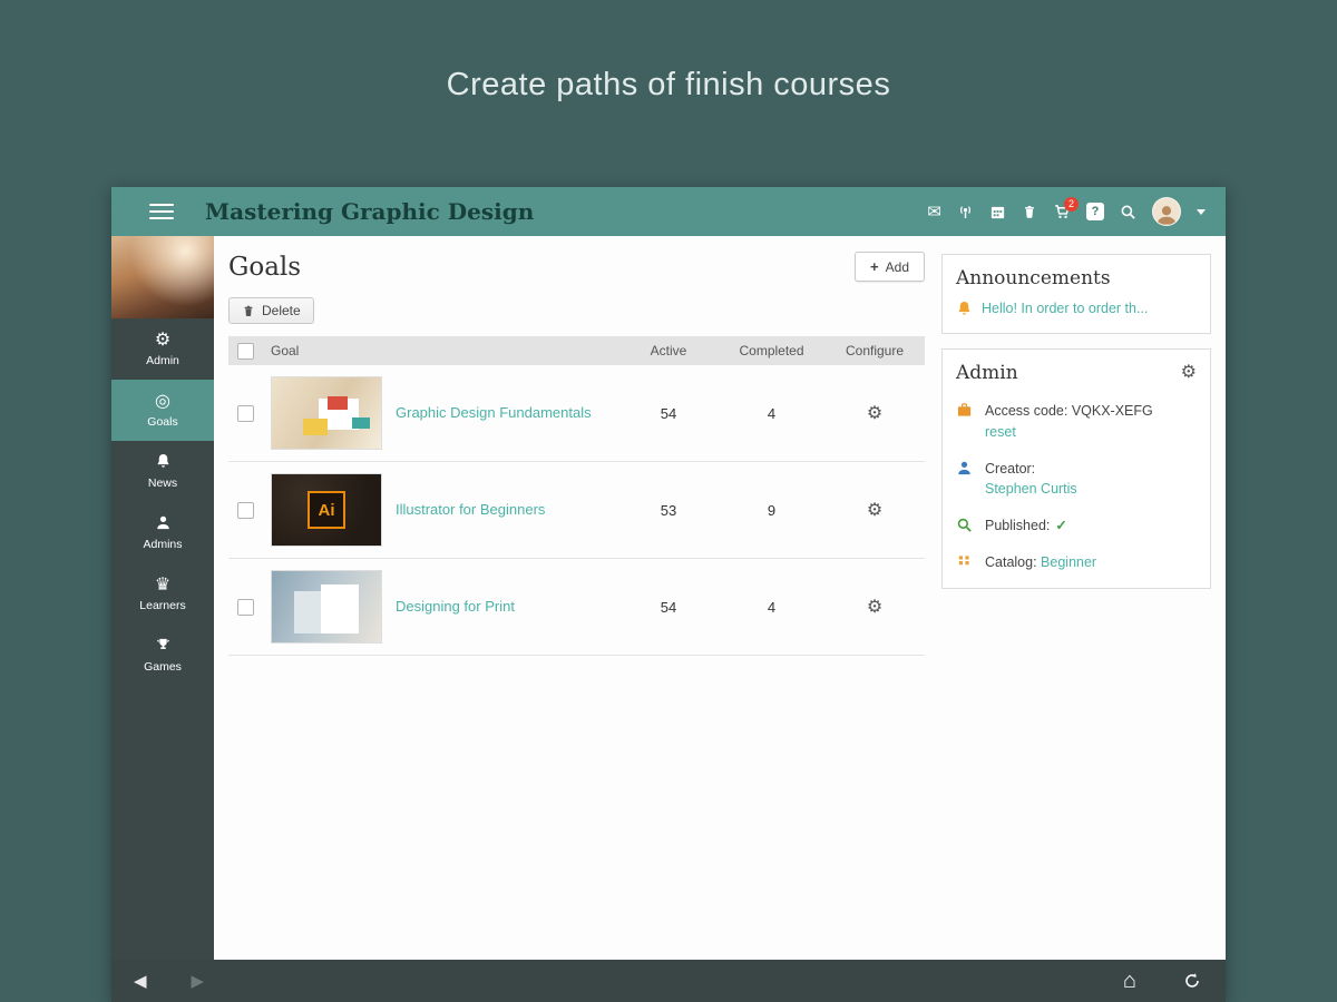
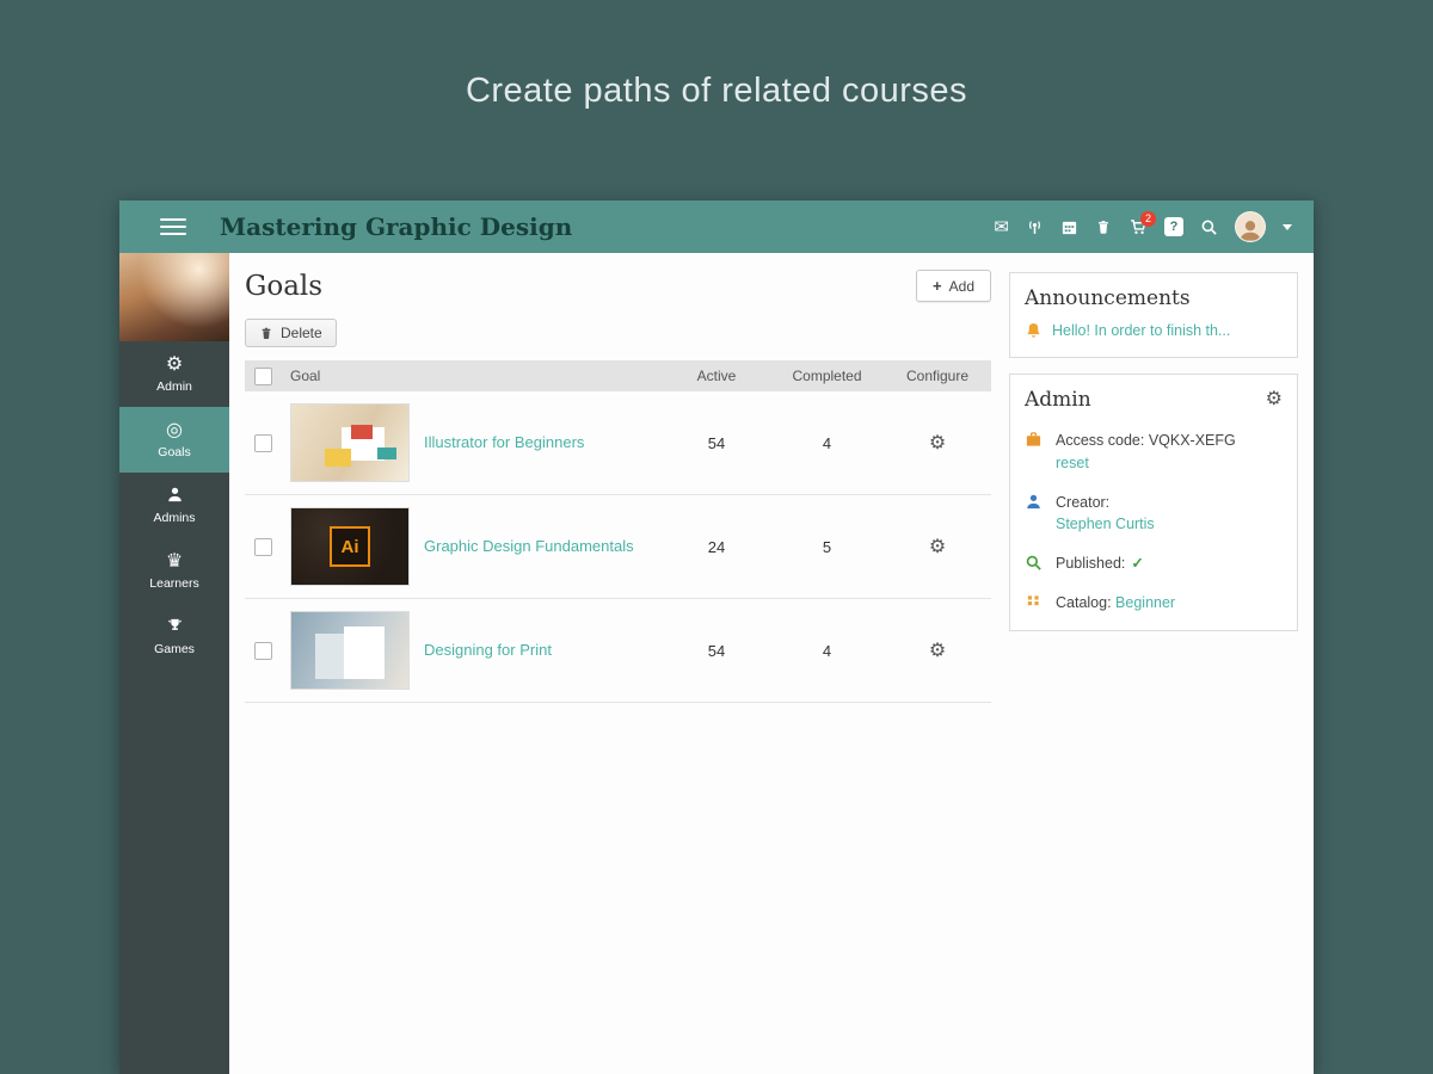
- Create paths of finish courses
+ Create paths of related courses
  Mastering Graphic Design
  ✉
  2
  ?
  ⚙
  Admin
  ◎
  Goals
- News
  Admins
  ♛
  Learners
  Games
  Goals
  +
  Add
  Delete
  Goal
  Active
  Completed
  Configure
- Graphic Design Fundamentals
+ Illustrator for Beginners
  54
  4
  ⚙
  Ai
- Illustrator for Beginners
+ Graphic Design Fundamentals
- 53
+ 24
- 9
+ 5
  ⚙
  Designing for Print
  54
  4
  ⚙
  Announcements
- Hello! In order to order th...
+ Hello! In order to finish th...
  Admin
  ⚙
  Access code: VQKX-XEFG
  reset
  Creator:
  Stephen Curtis
  Published: ✓
  Catalog: Beginner
- ◀
- ▶
- ⌂
